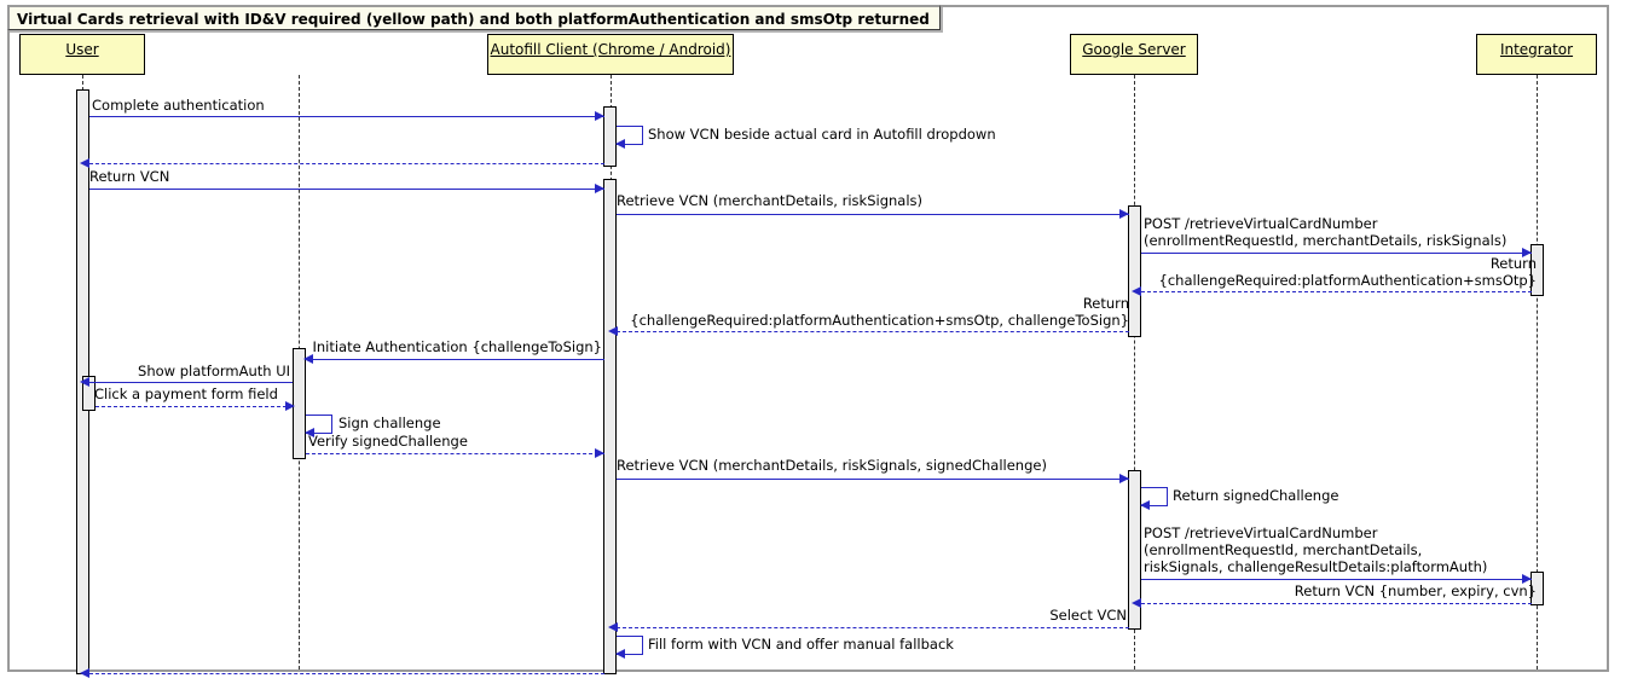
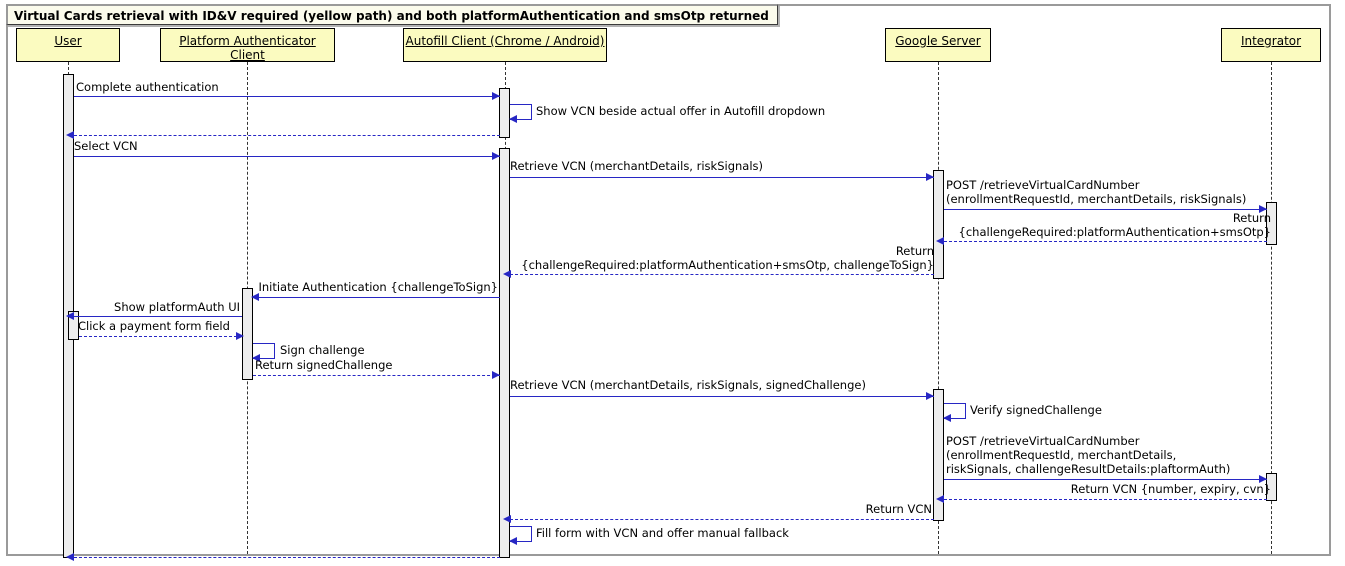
  Virtual Cards retrieval with ID&V required (yellow path) and both platformAuthentication and smsOtp returned
  User
+ Platform Authenticator Client
  Autofill Client (Chrome / Android)
  Google Server
  Integrator
  Complete authentication
- Show VCN beside actual card in Autofill dropdown
+ Show VCN beside actual offer in Autofill dropdown
- Return VCN
+ Select VCN
  Retrieve VCN (merchantDetails, riskSignals)
  POST /retrieveVirtualCardNumber
  (enrollmentRequestId, merchantDetails, riskSignals)
  Return
  {challengeRequired:platformAuthentication+smsOtp}
  Return
  {challengeRequired:platformAuthentication+smsOtp, challengeToSign}
  Initiate Authentication {challengeToSign}
  Show platformAuth UI
  Click a payment form field
  Sign challenge
- Verify signedChallenge
+ Return signedChallenge
  Retrieve VCN (merchantDetails, riskSignals, signedChallenge)
- Return signedChallenge
+ Verify signedChallenge
  POST /retrieveVirtualCardNumber
  (enrollmentRequestId, merchantDetails,
  riskSignals, challengeResultDetails:plaftormAuth)
  Return VCN {number, expiry, cvn}
- Select VCN
+ Return VCN
  Fill form with VCN and offer manual fallback
